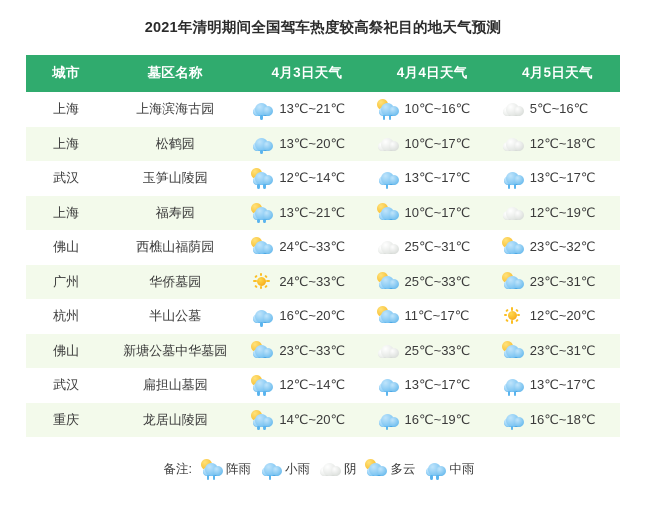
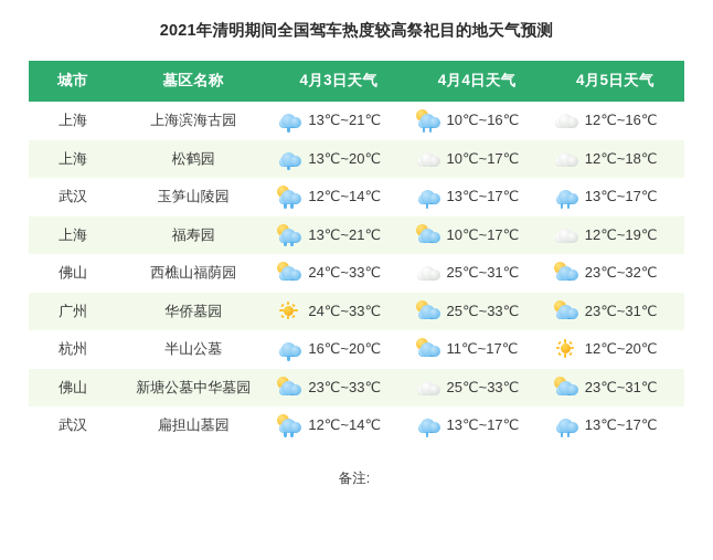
  2021年清明期间全国驾车热度较高祭祀目的地天气预测
  城市	墓区名称	4月3日天气	4月4日天气	4月5日天气
- 上海	上海滨海古园	13℃~21℃	10℃~16℃	5℃~16℃
+ 上海	上海滨海古园	13℃~21℃	10℃~16℃	12℃~16℃
  上海	松鹤园	13℃~20℃	10℃~17℃	12℃~18℃
  武汉	玉笋山陵园	12℃~14℃	13℃~17℃	13℃~17℃
  上海	福寿园	13℃~21℃	10℃~17℃	12℃~19℃
  佛山	西樵山福荫园	24℃~33℃	25℃~31℃	23℃~32℃
  广州	华侨墓园	24℃~33℃	25℃~33℃	23℃~31℃
  杭州	半山公墓	16℃~20℃	11℃~17℃	12℃~20℃
  佛山	新塘公墓中华墓园	23℃~33℃	25℃~33℃	23℃~31℃
  武汉	扁担山墓园	12℃~14℃	13℃~17℃	13℃~17℃
- 重庆	龙居山陵园	14℃~20℃	16℃~19℃	16℃~18℃
  备注:
- 阵雨
- 小雨
- 阴
- 多云
- 中雨
